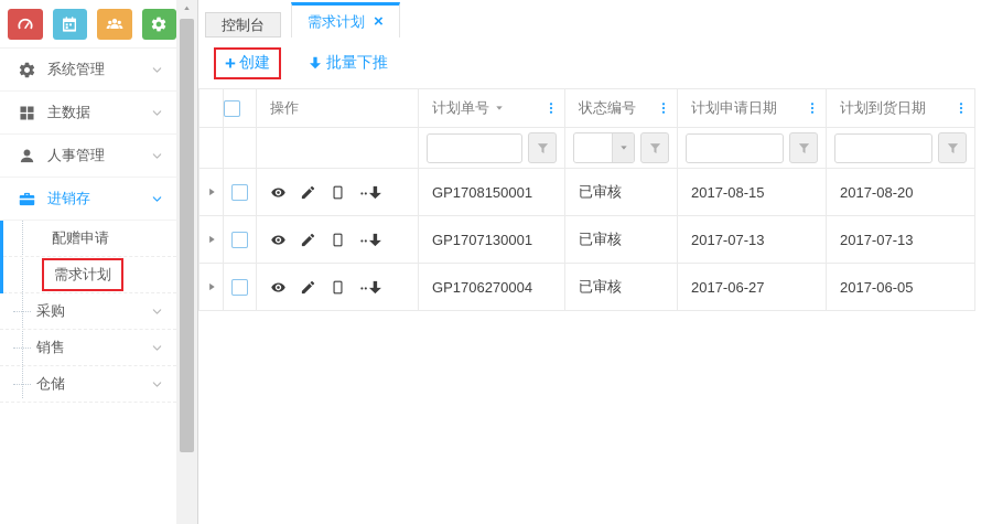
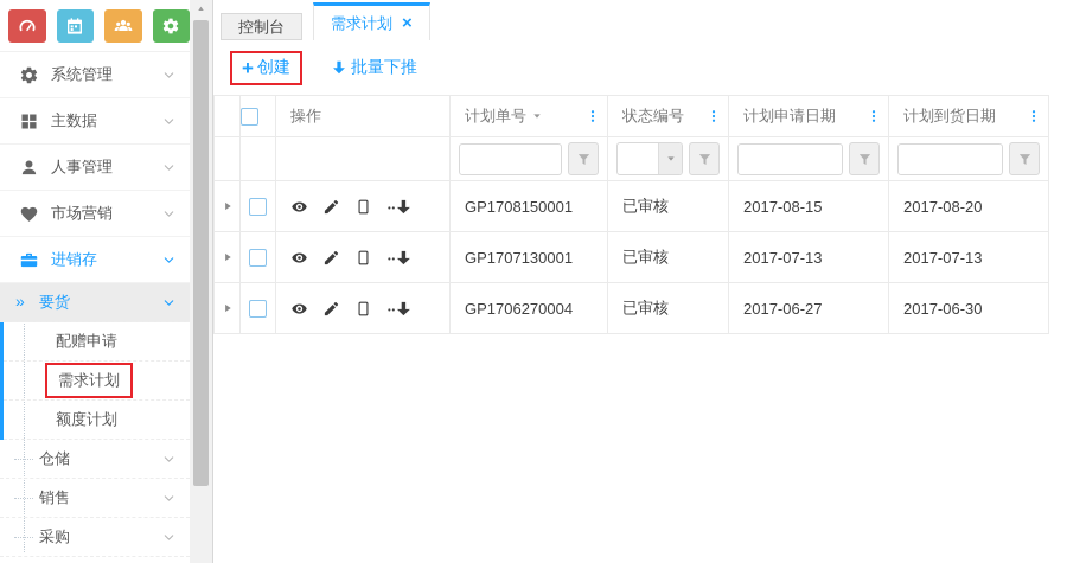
  系统管理
  主数据
  人事管理
+ 市场营销
  进销存
+ »
+ 要货
  配赠申请
  需求计划
+ 额度计划
- 采购
+ 仓储
  销售
- 仓储
+ 采购
  控制台
  需求计划
  ×
  +
  创建
  批量下推
  		操作	计划单号	状态编号	计划申请日期	计划到货日期
  			GP1708150001	已审核	2017-08-15	2017-08-20
  			GP1707130001	已审核	2017-07-13	2017-07-13
- 			GP1706270004	已审核	2017-06-27	2017-06-05
+ 			GP1706270004	已审核	2017-06-27	2017-06-30
